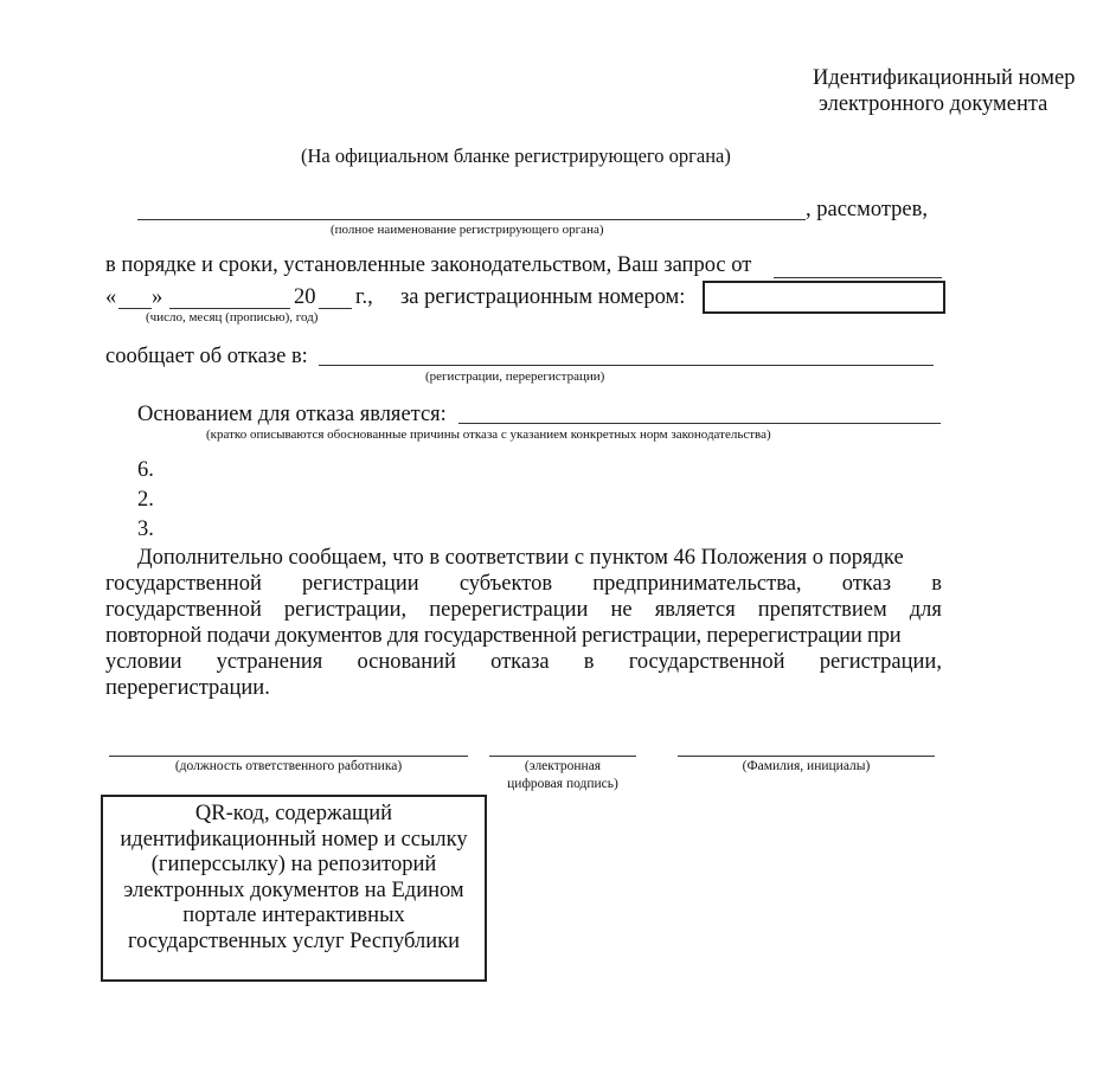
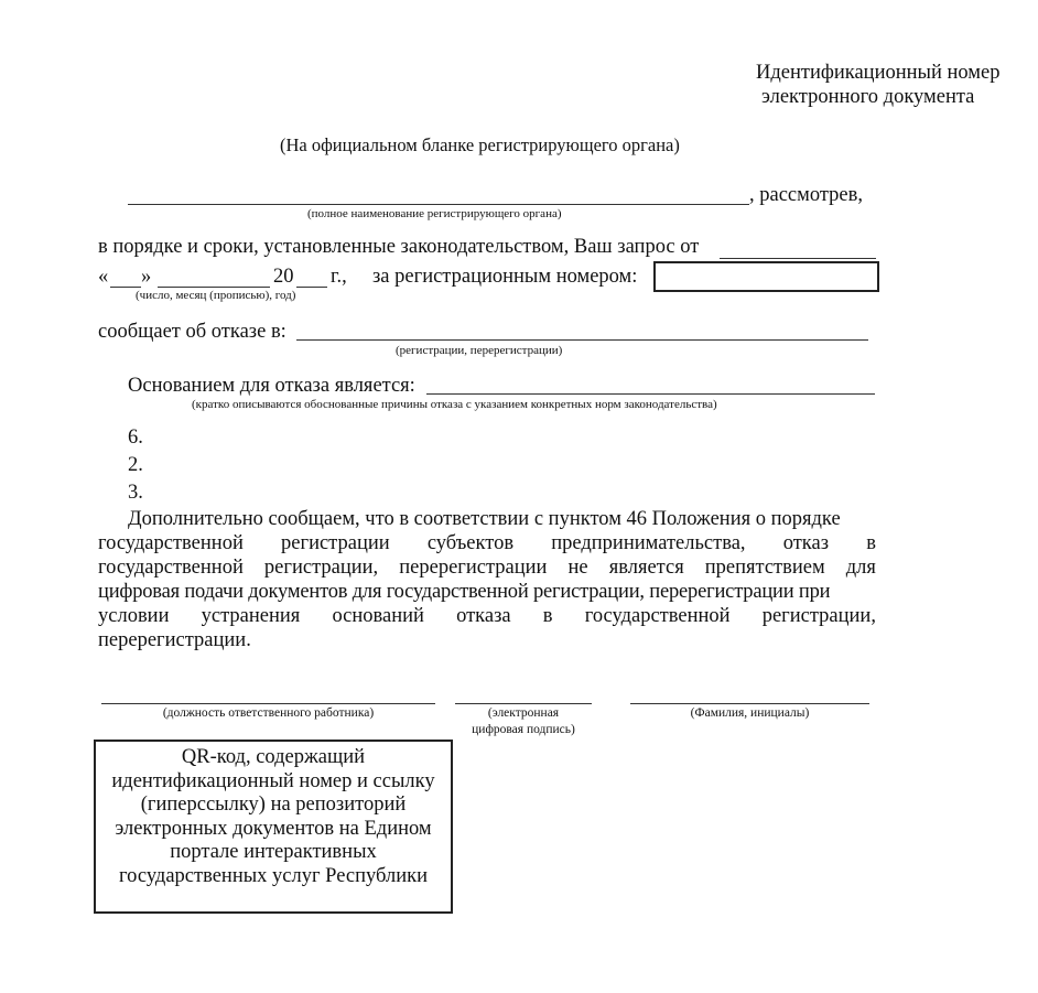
  Идентификационный номер
  электронного документа
  (На официальном бланке регистрирующего органа)
  , рассмотрев,
  (полное наименование регистрирующего органа)
  в порядке и сроки, установленные законодательством, Ваш запрос от
  «
  »
  20
  г.,
  за регистрационным номером:
  (число, месяц (прописью), год)
  сообщает об отказе в:
  (регистрации, перерегистрации)
  Основанием для отказа является:
  (кратко описываются обоснованные причины отказа с указанием конкретных норм законодательства)
  6.
  2.
  3.
  Дополнительно сообщаем, что в соответствии с пунктом 46 Положения о порядке
  государственной
  регистрации
  субъектов
  предпринимательства,
  отказ
  в
  государственной
  регистрации,
  перерегистрации
  не
  является
  препятствием
  для
- повторной подачи документов для государственной регистрации, перерегистрации при
+ цифровая подачи документов для государственной регистрации, перерегистрации при
  условии
  устранения
  оснований
  отказа
  в
  государственной
  регистрации,
  перерегистрации.
  (должность ответственного работника)
  (электронная
  цифровая подпись)
  (Фамилия, инициалы)
  QR-код, содержащий
  идентификационный номер и ссылку
  (гиперссылку) на репозиторий
  электронных документов на Едином
  портале интерактивных
  государственных услуг Республики
